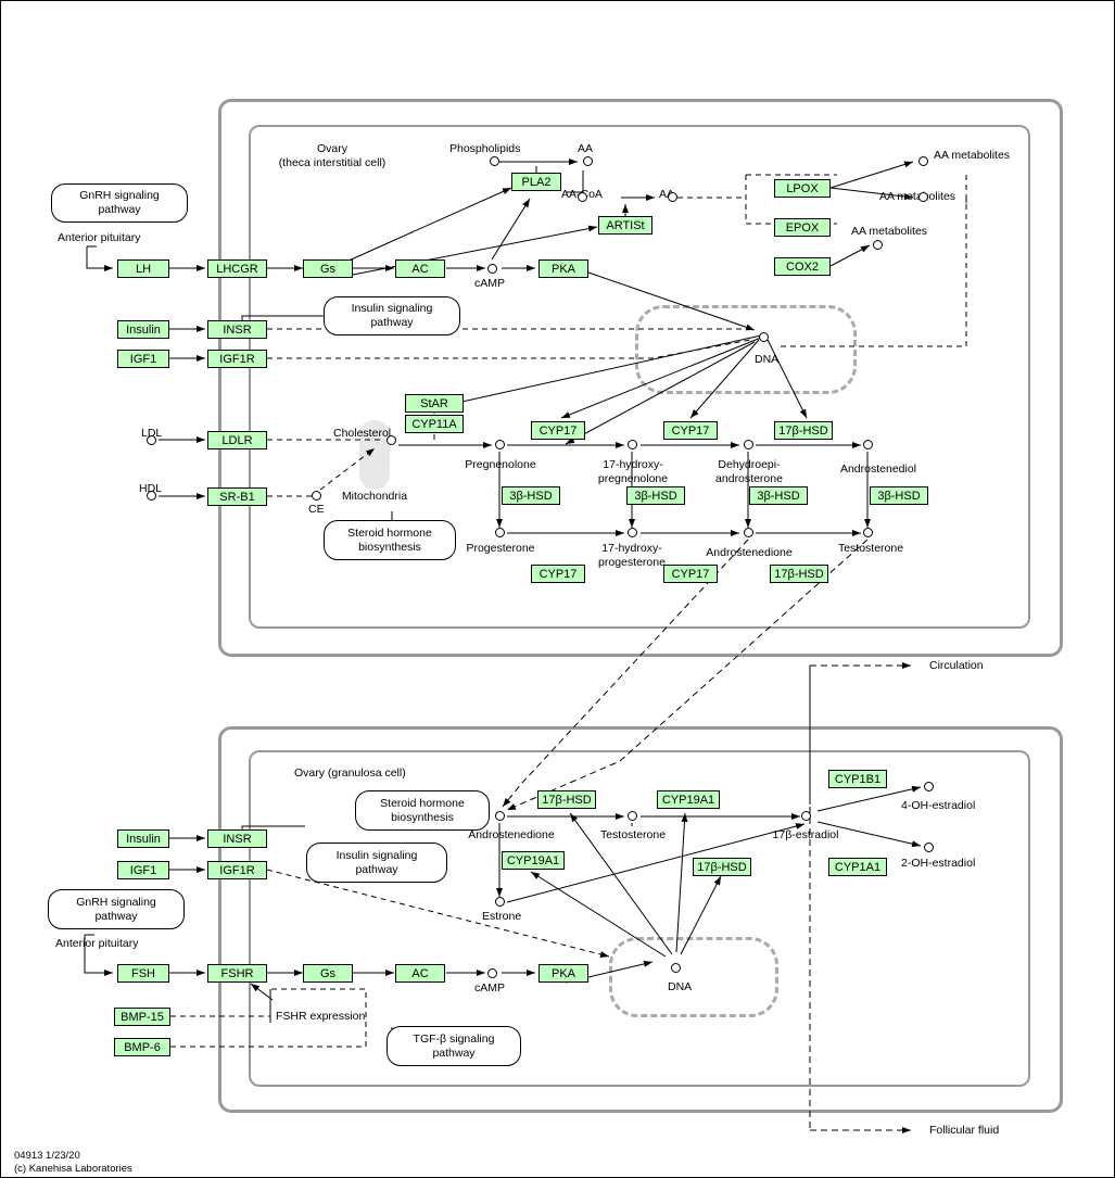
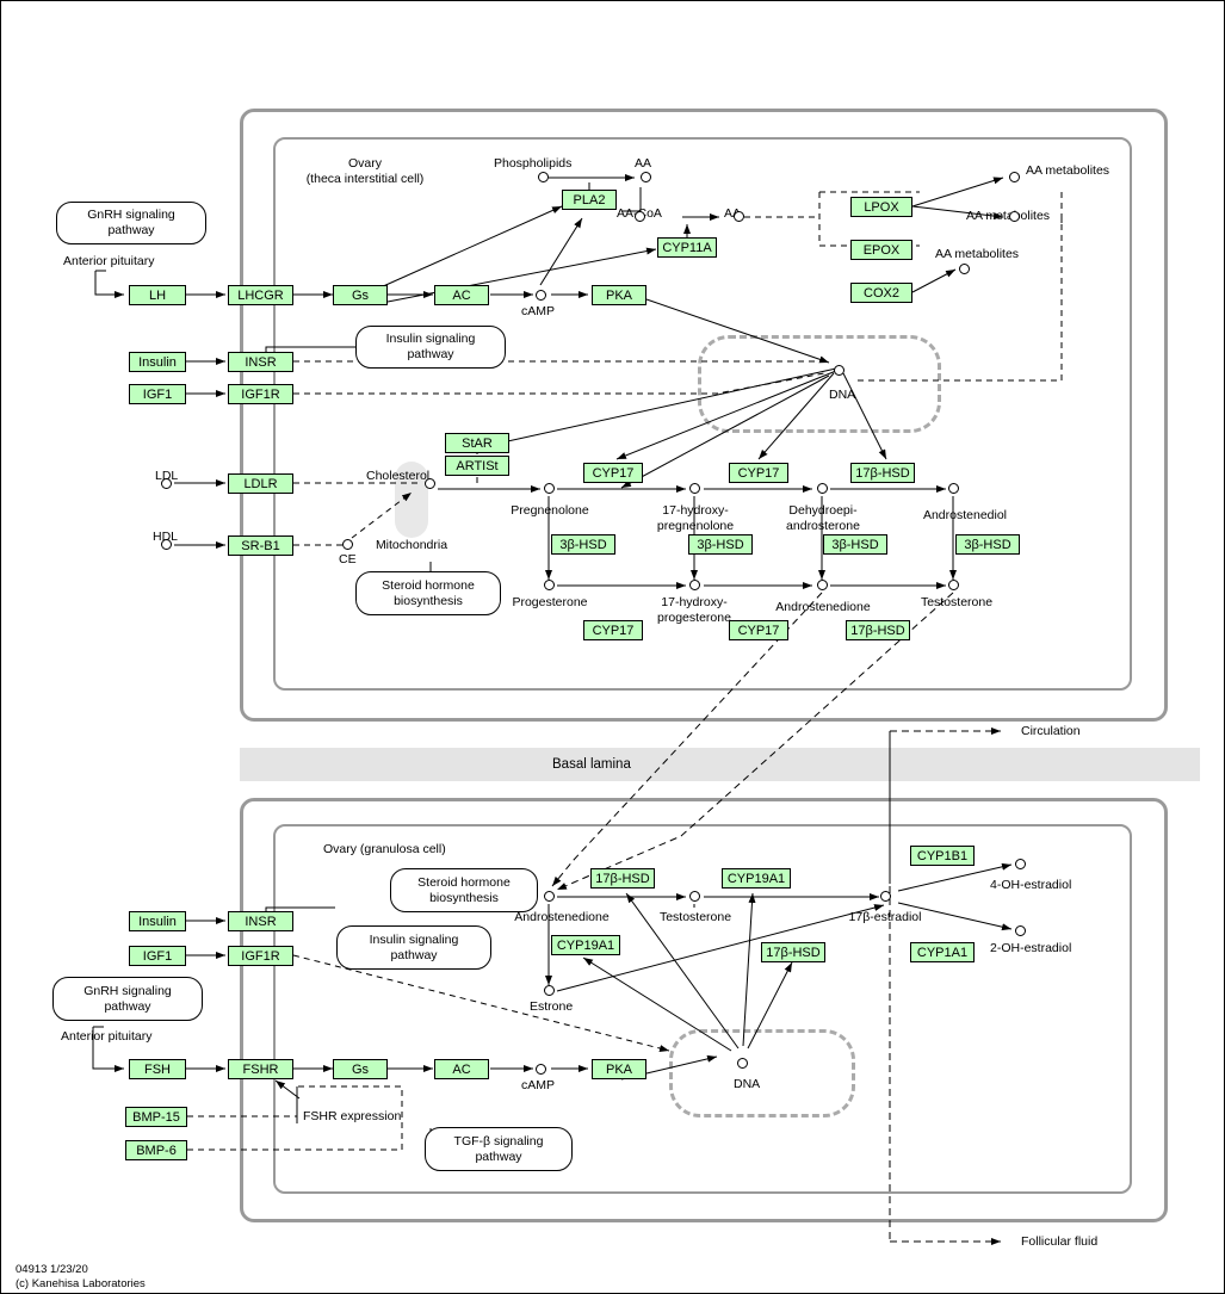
+ Basal lamina
  Ovary
  (theca interstitial cell)
  Mitochondria
  DNA
  cAMP
  GnRH signaling
  pathway
  Insulin signaling
  pathway
  Steroid hormone
  biosynthesis
  Phospholipids
  AA
  AA metabolites
  AA metolites
  AA metabolites
  Anterior pituitary
  LDL
  HDL
  Cholesterol
  CE
  Pregnenolone
  17-hydroxy-
  pregnenolone
  Dehydroepi-
  androsterone
  Androstenediol
  Progesterone
  17-hydroxy-
  progesterone
  Androstenedione
  Testosterone
  LH
  LHCGR
  Gs
  AC
  PKA
  PLA2
- ARTISt
+ CYP11A
  LPOX
  EPOX
  COX2
  Insulin
  INSR
  IGF1
  IGF1R
  LDLR
  SR-B1
  StAR
- CYP11A
+ ARTISt
  CYP17
  CYP17
  17β-HSD
  3β-HSD
  3β-HSD
  3β-HSD
  3β-HSD
  CYP17
  CYP17
  17β-HSD
  Ovary (granulosa cell)
  DNA
  cAMP
  Steroid hormone
  biosynthesis
  Insulin signaling
  pathway
  GnRH signaling
  pathway
  TGF-β signaling
  pathway
  Androstenedione
  Testosterone
  17β-estradiol
  Estrone
  4-OH-estradiol
  2-OH-estradiol
  Anterior pituitary
  FSHR expression
  Circulation
  Follicular fluid
  Insulin
  INSR
  IGF1
  IGF1R
  FSH
  FSHR
  Gs
  AC
  PKA
  BMP-15
  BMP-6
  17β-HSD
  CYP19A1
  CYP19A1
  17β-HSD
  CYP1B1
  CYP1A1
  04913 1/23/20
  (c) Kanehisa Laboratories
